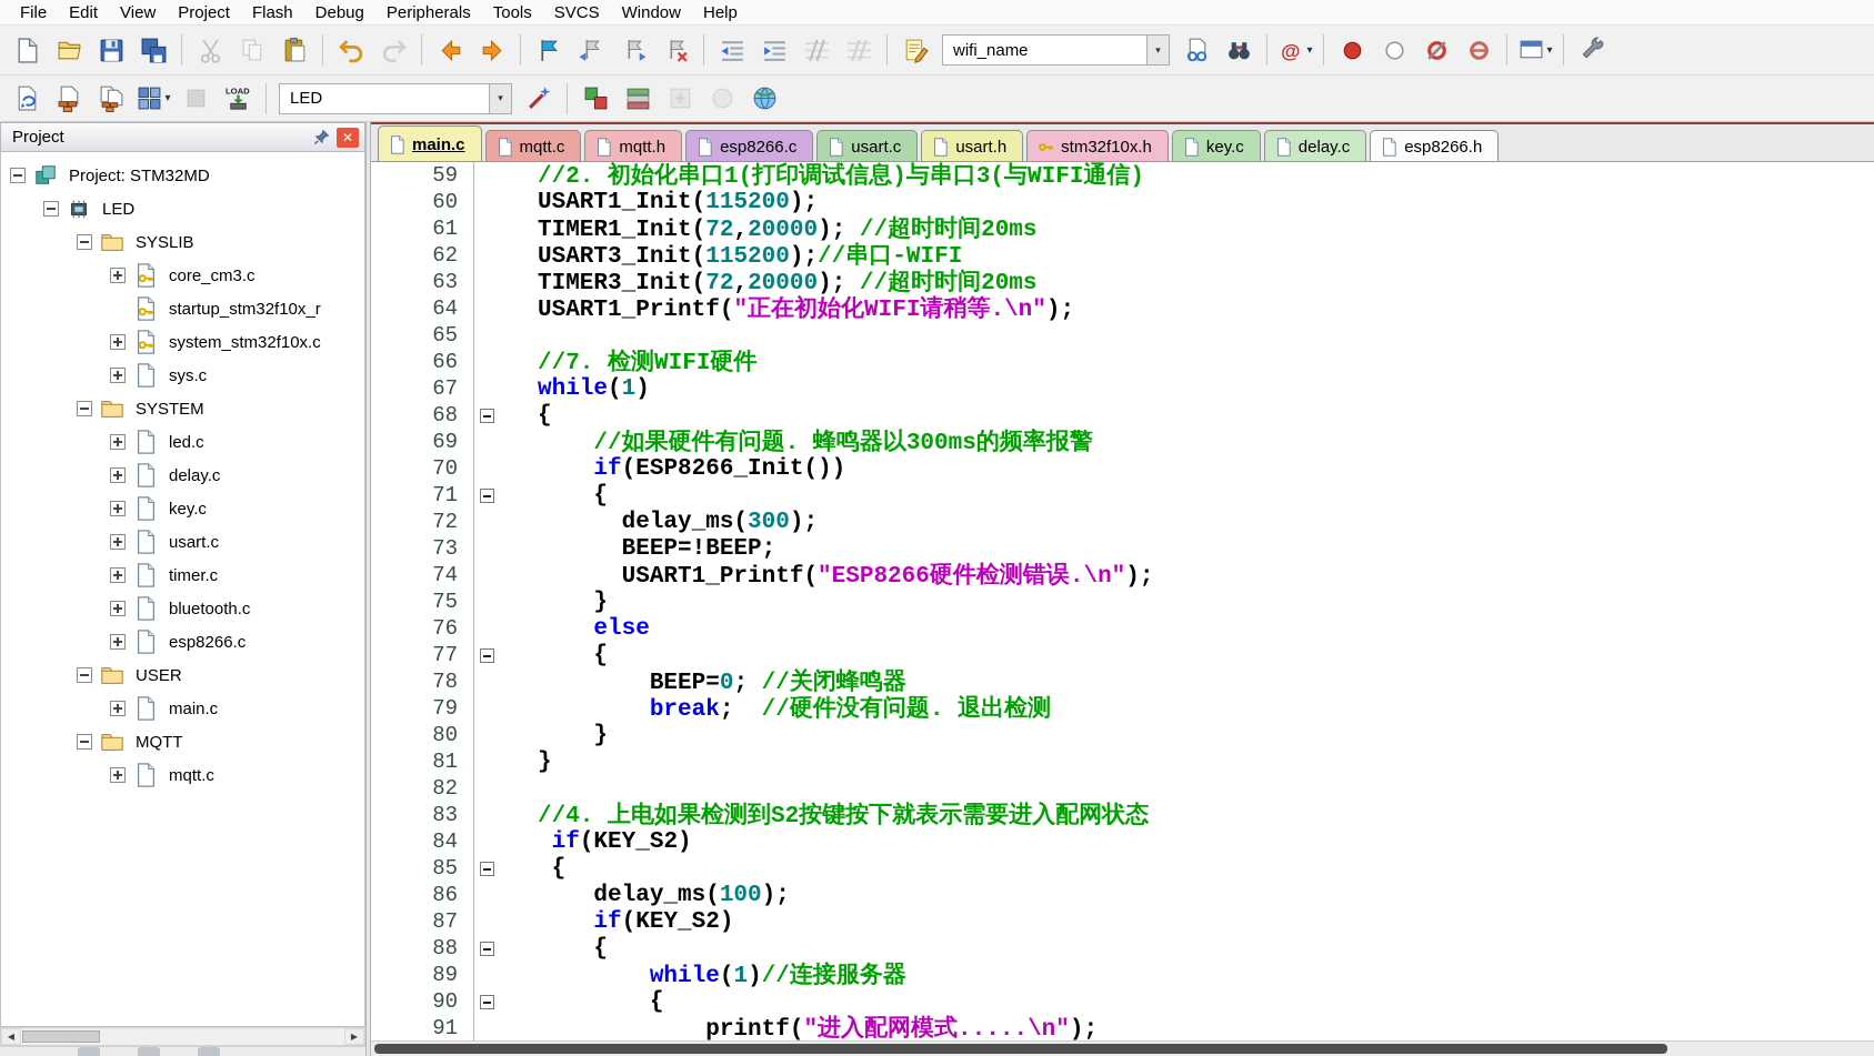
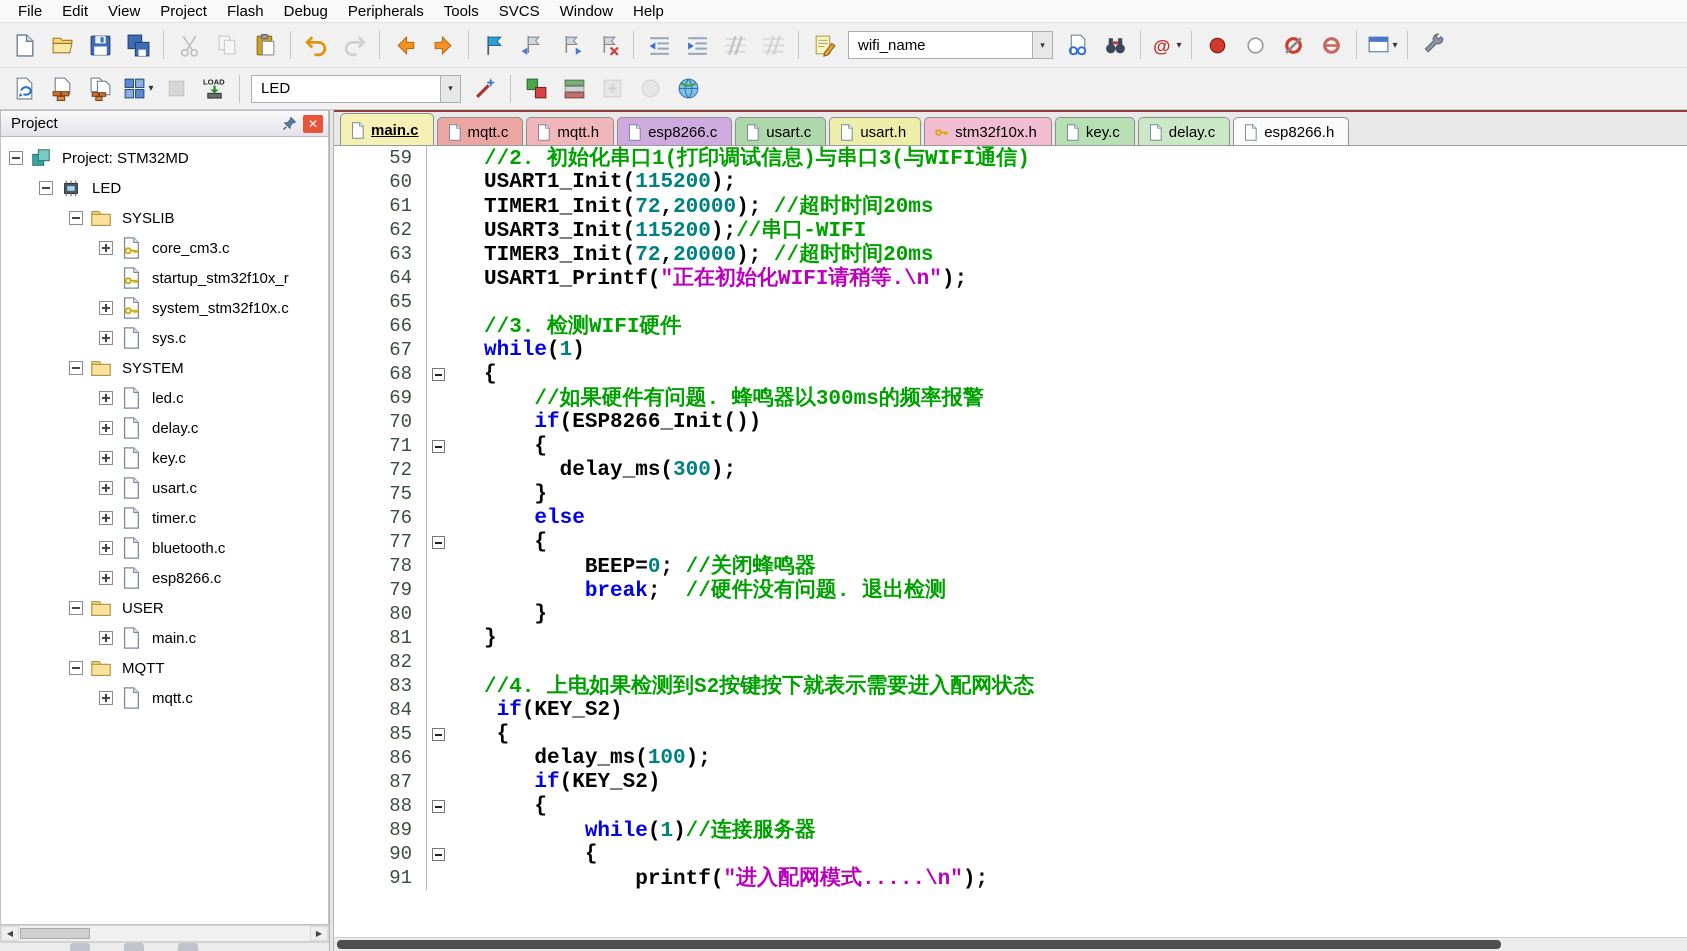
  File
  Edit
  View
  Project
  Flash
  Debug
  Peripherals
  Tools
  SVCS
  Window
  Help
  wifi_name
  ▾
  @
  ▾
  ▾
  ▾
  LOAD
  LED
  ▾
  Project
  ✕
  Project: STM32MD
  LED
  SYSLIB
  core_cm3.c
  startup_stm32f10x_r
  system_stm32f10x.c
  sys.c
  SYSTEM
  led.c
  delay.c
  key.c
  usart.c
  timer.c
  bluetooth.c
  esp8266.c
  USER
  main.c
  MQTT
  mqtt.c
  ◀
  ▶
  main.c
  mqtt.c
  mqtt.h
  esp8266.c
  usart.c
  usart.h
  stm32f10x.h
  key.c
  delay.c
  esp8266.h
  59
  //2. 初始化串口1(打印调试信息)与串口3(与WIFI通信)
  60
  USART1_Init(115200);
  61
  TIMER1_Init(72,20000); //超时时间20ms
  62
  USART3_Init(115200);//串口-WIFI
  63
  TIMER3_Init(72,20000); //超时时间20ms
  64
  USART1_Printf("正在初始化WIFI请稍等.\n");
  65
  66
- //7. 检测WIFI硬件
+ //3. 检测WIFI硬件
  67
  while(1)
  68
  {
  69
  //如果硬件有问题. 蜂鸣器以300ms的频率报警
  70
  if(ESP8266_Init())
  71
  {
  72
  delay_ms(300);
- 73
- BEEP=!BEEP;
- 74
- USART1_Printf("ESP8266硬件检测错误.\n");
  75
  }
  76
  else
  77
  {
  78
  BEEP=0; //关闭蜂鸣器
  79
  break; //硬件没有问题. 退出检测
  80
  }
  81
  }
  82
  83
  //4. 上电如果检测到S2按键按下就表示需要进入配网状态
  84
  if(KEY_S2)
  85
  {
  86
  delay_ms(100);
  87
  if(KEY_S2)
  88
  {
  89
  while(1)//连接服务器
  90
  {
  91
  printf("进入配网模式.....\n");
